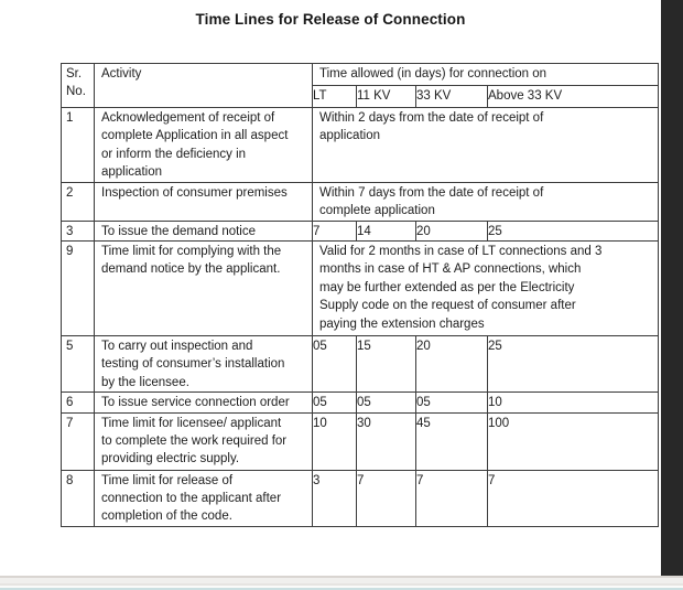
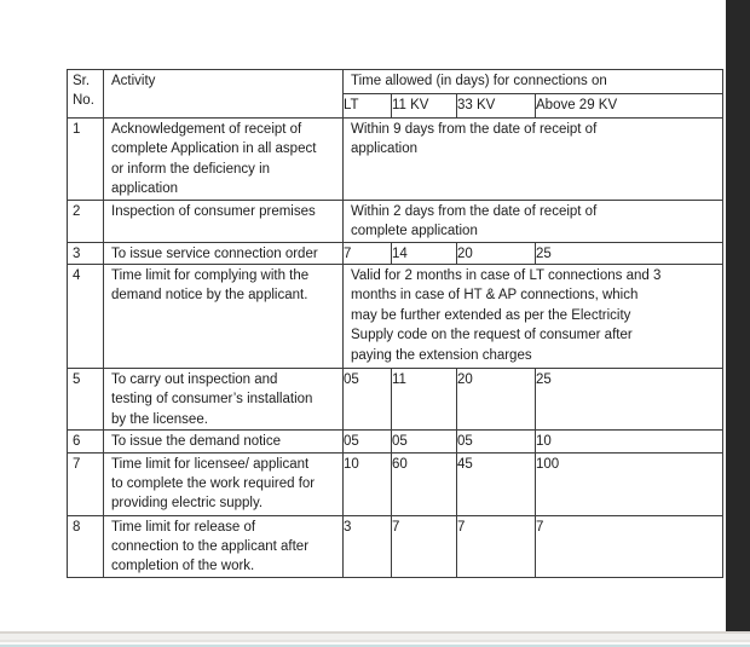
- Time Lines for Release of Connection
- Sr. No.	Activity	Time allowed (in days) for connection on
+ Sr. No.	Activity	Time allowed (in days) for connections on
- LT	11 KV	33 KV	Above 33 KV
+ LT	11 KV	33 KV	Above 29 KV
- 1	Acknowledgement of receipt of complete Application in all aspect or inform the deficiency in application	Within 2 days from the date of receipt of application
+ 1	Acknowledgement of receipt of complete Application in all aspect or inform the deficiency in application	Within 9 days from the date of receipt of application
- 2	Inspection of consumer premises	Within 7 days from the date of receipt of complete application
+ 2	Inspection of consumer premises	Within 2 days from the date of receipt of complete application
- 3	To issue the demand notice	7	14	20	25
+ 3	To issue service connection order	7	14	20	25
- 9	Time limit for complying with the demand notice by the applicant.	Valid for 2 months in case of LT connections and 3 months in case of HT & AP connections, which may be further extended as per the Electricity Supply code on the request of consumer after paying the extension charges
+ 4	Time limit for complying with the demand notice by the applicant.	Valid for 2 months in case of LT connections and 3 months in case of HT & AP connections, which may be further extended as per the Electricity Supply code on the request of consumer after paying the extension charges
- 5	To carry out inspection and testing of consumer’s installation by the licensee.	05	15	20	25
+ 5	To carry out inspection and testing of consumer’s installation by the licensee.	05	11	20	25
- 6	To issue service connection order	05	05	05	10
+ 6	To issue the demand notice	05	05	05	10
- 7	Time limit for licensee/ applicant to complete the work required for providing electric supply.	10	30	45	100
+ 7	Time limit for licensee/ applicant to complete the work required for providing electric supply.	10	60	45	100
- 8	Time limit for release of connection to the applicant after completion of the code.	3	7	7	7
+ 8	Time limit for release of connection to the applicant after completion of the work.	3	7	7	7
